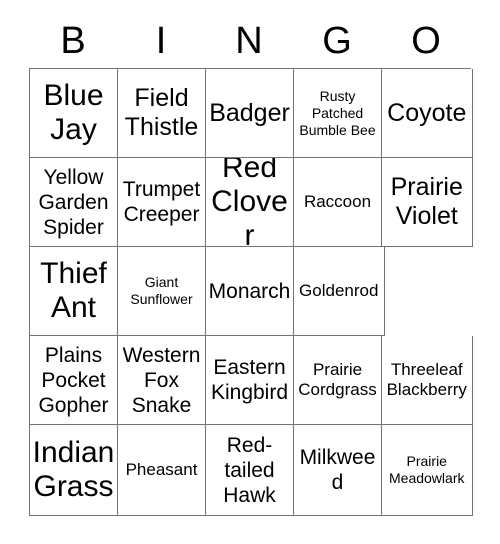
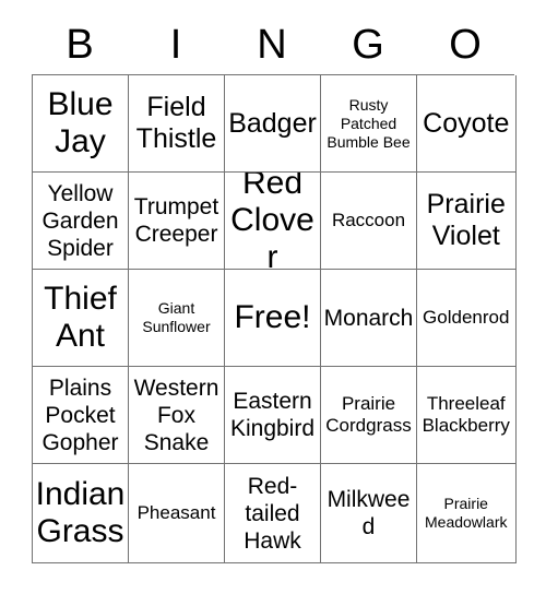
  B
  I
  N
  G
  O
  Blue Jay
  Field Thistle
  Badger
  Rusty Patched Bumble Bee
  Coyote
  Yellow Garden Spider
  Trumpet Creeper
  Red Clover
  Raccoon
  Prairie Violet
  Thief Ant
  Giant Sunflower
+ Free!
  Monarch
  Goldenrod
  Plains Pocket Gopher
  Western Fox Snake
  Eastern Kingbird
  Prairie Cordgrass
  Threeleaf Blackberry
  Indian Grass
  Pheasant
  Red-tailed Hawk
  Milkweed
  Prairie Meadowlark
